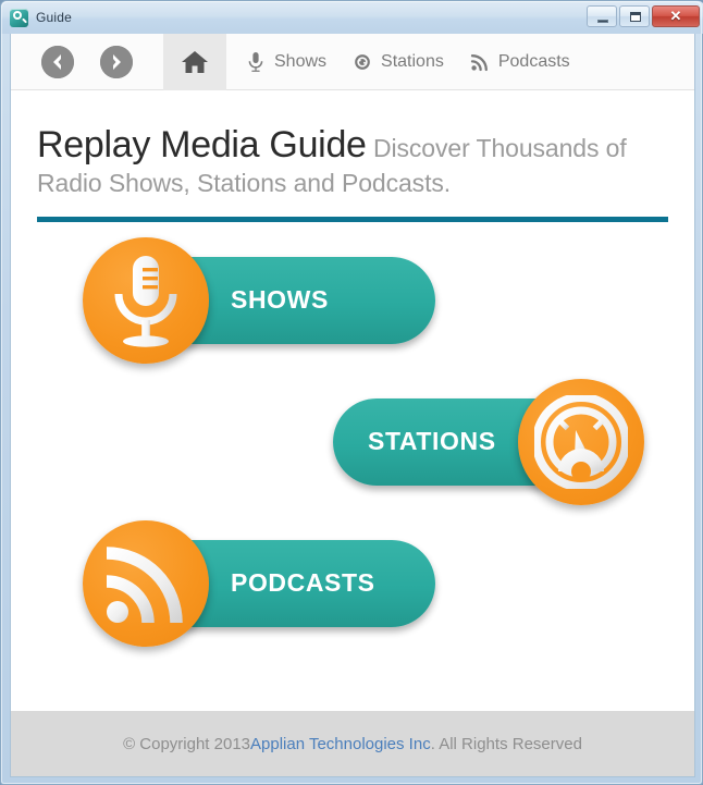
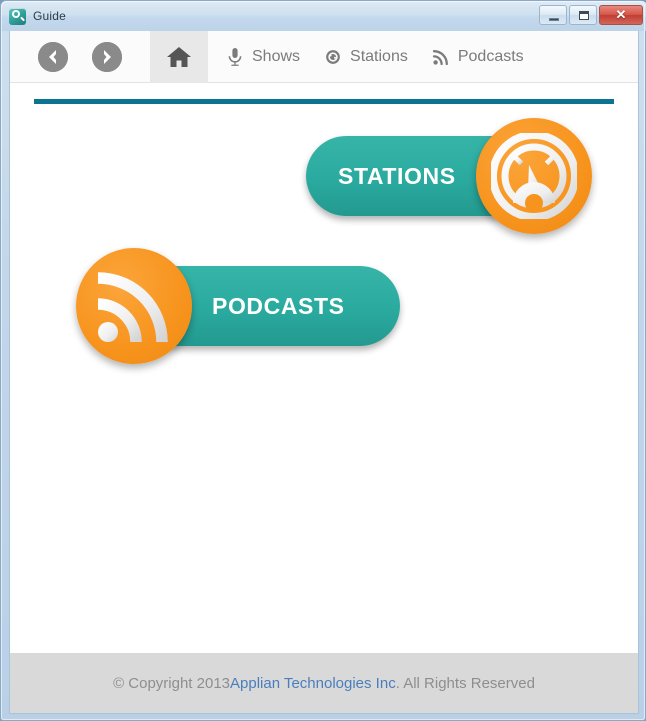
  Guide
  ✕
  Shows
  Stations
  Podcasts
- Replay Media Guide Discover Thousands of Radio Shows, Stations and Podcasts.
- SHOWS
  STATIONS
  PODCASTS
  © Copyright 2013
  Applian Technologies Inc
  . All Rights Reserved
